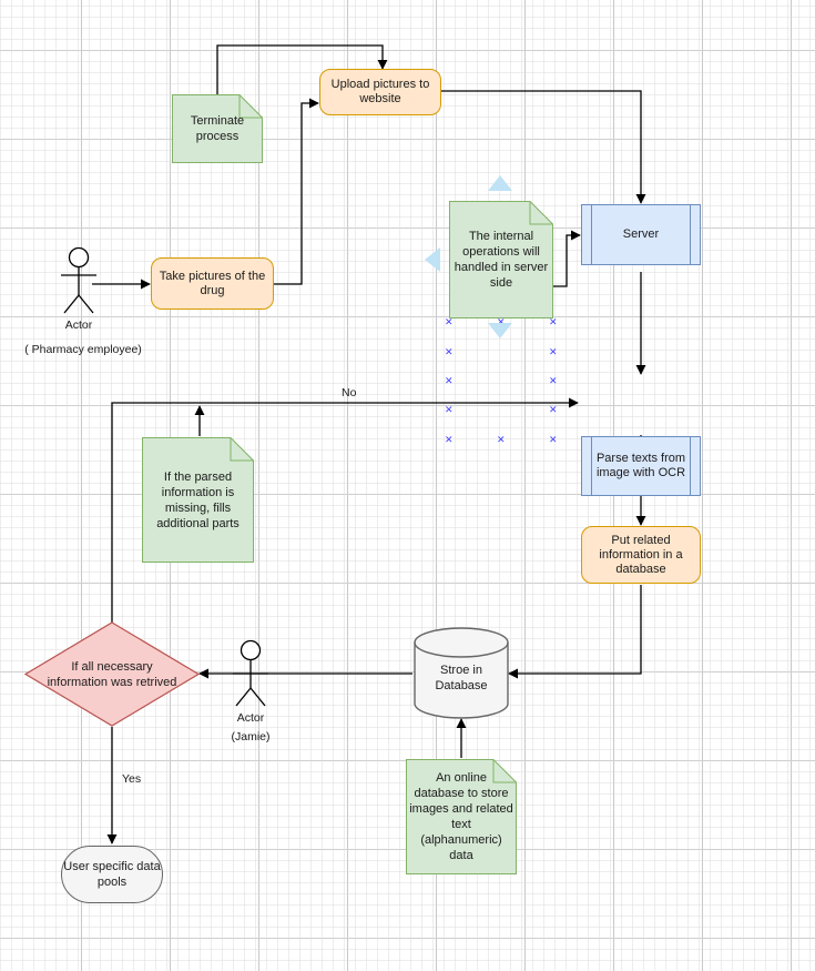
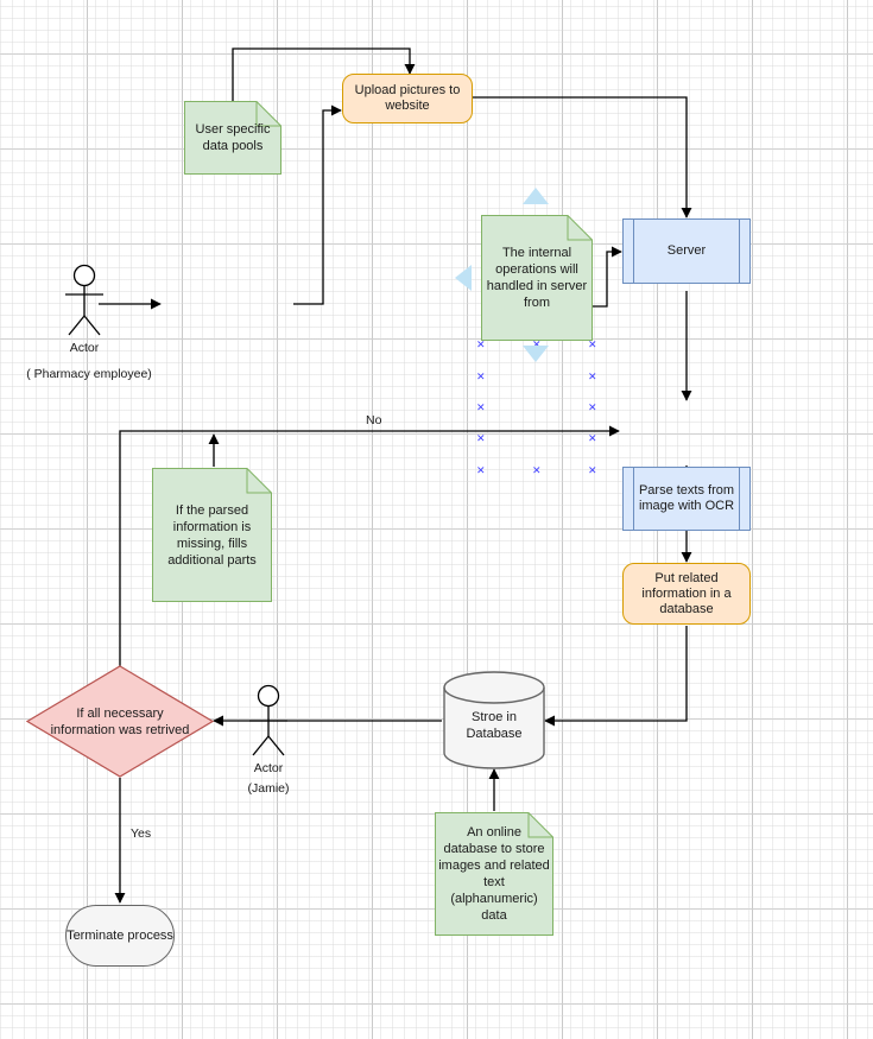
- Terminate process
+ User specific data pools
  Upload pictures to website
- Take pictures of the drug
- The internal operations will handled in server side
+ The internal operations will handled in server from
  ✕
  ✕
  ✕
  ✕
  ✕
  ✕
  ✕
  ✕
  ✕
  ✕
  ✕
  ✕
  Server
  Parse texts from image with OCR
  If the parsed information is missing, fills additional parts
  Put related information in a database
  If all necessary information was retrived
  Stroe in Database
  An online database to store images and related text (alphanumeric) data
- User specific data pools
+ Terminate process
  Actor
  ( Pharmacy employee)
  Actor
  (Jamie)
  No
  Yes
